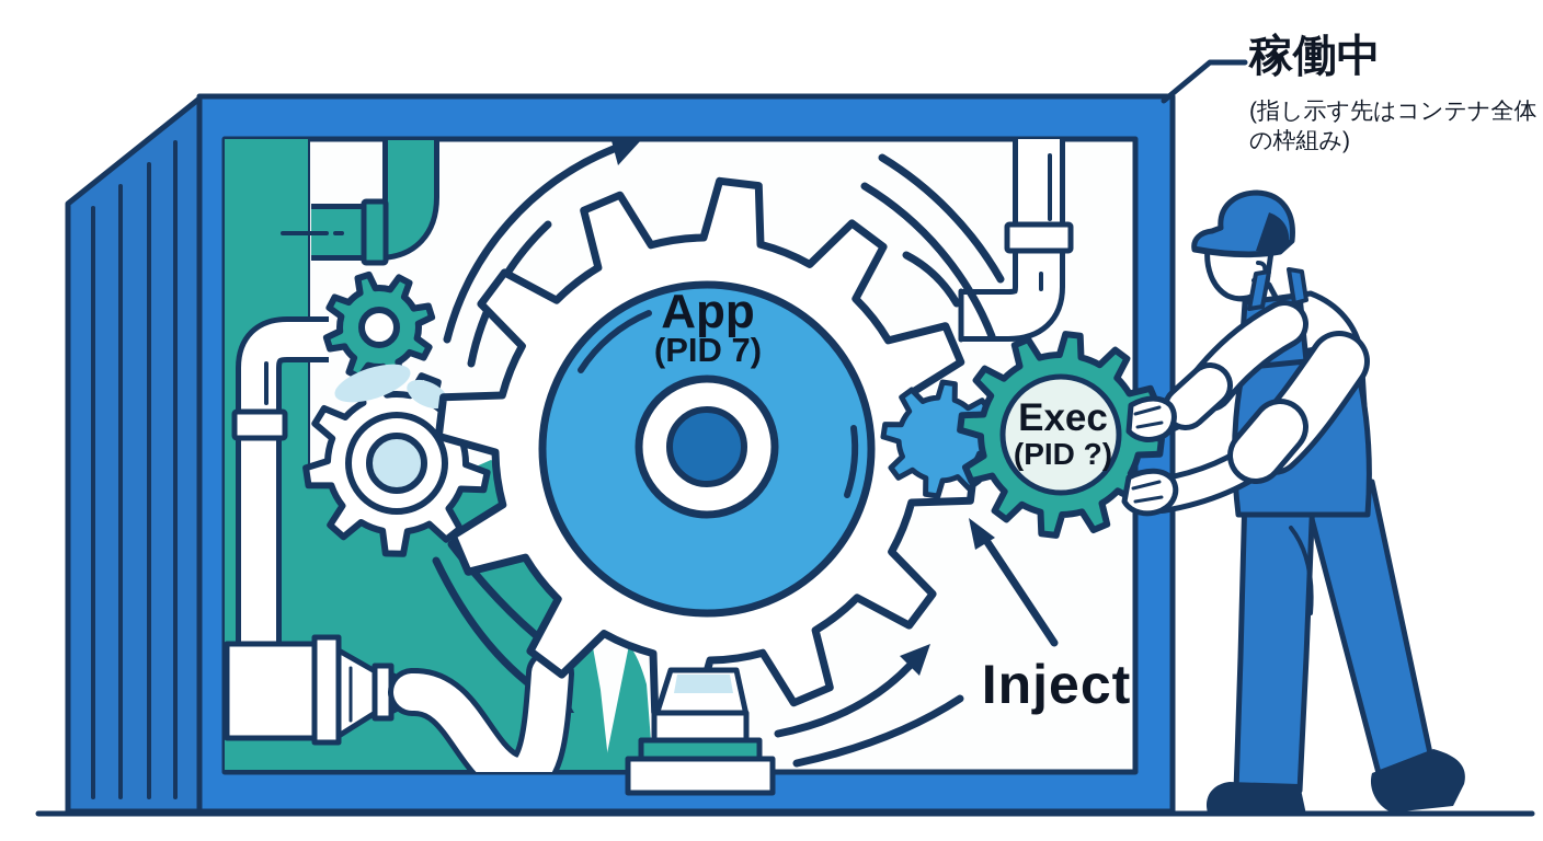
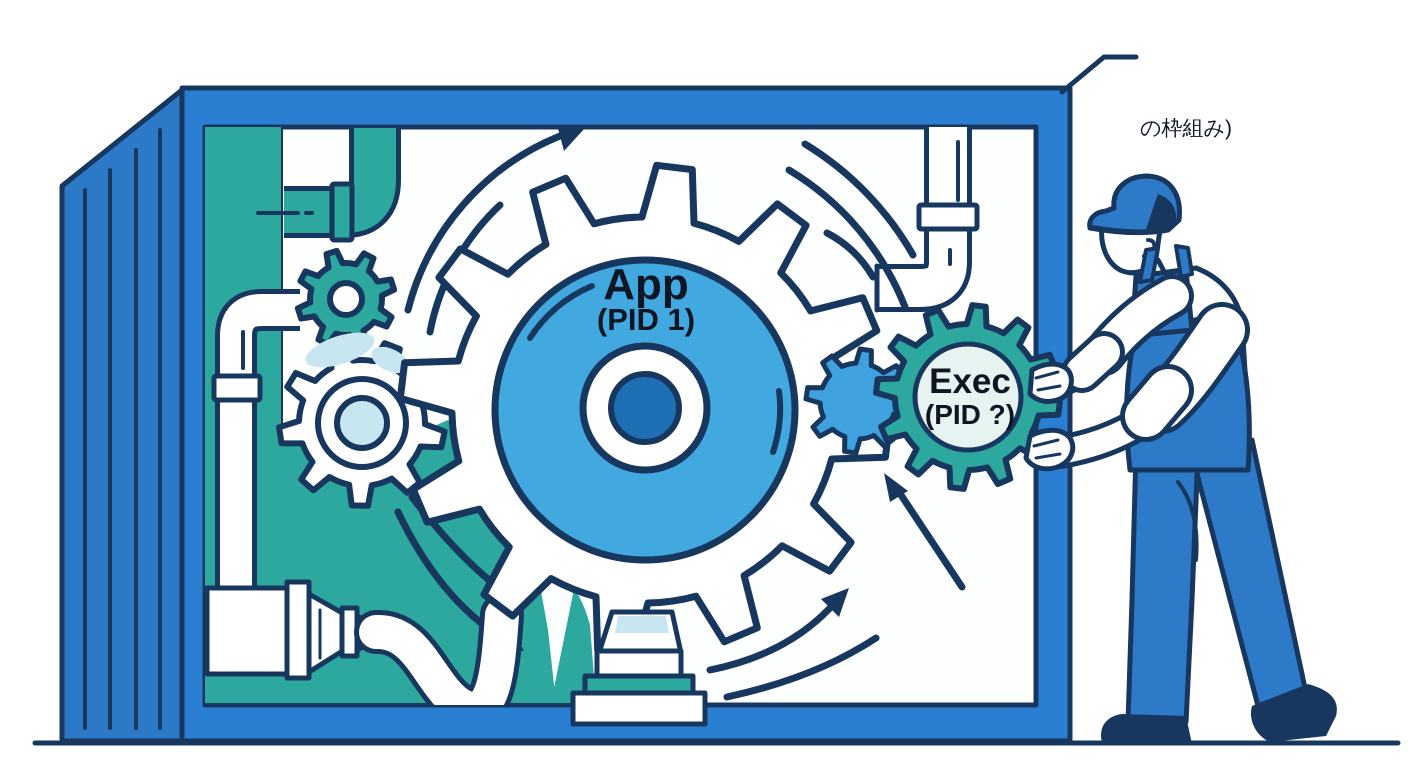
  App
- (PID 7)
+ (PID 1)
  Exec
  (PID ?)
- Inject
- 稼働中
- (指し示す先はコンテナ全体
  の枠組み)
